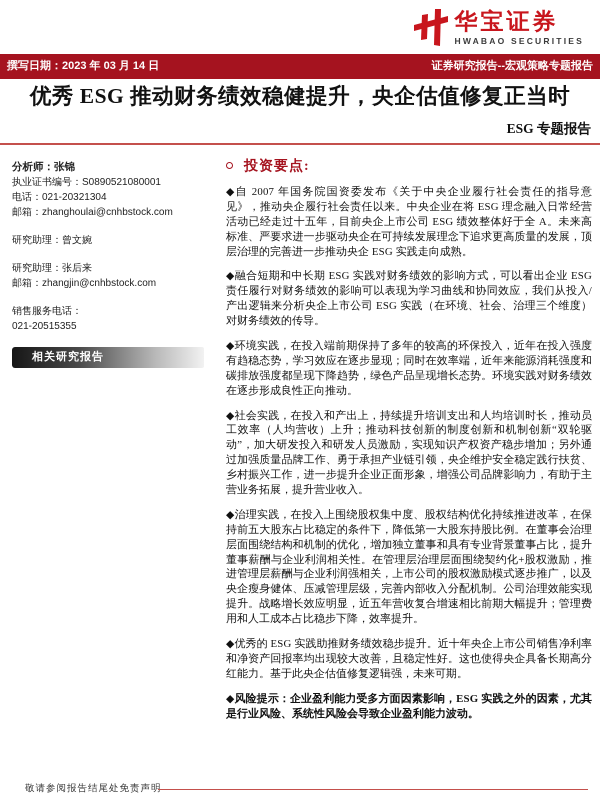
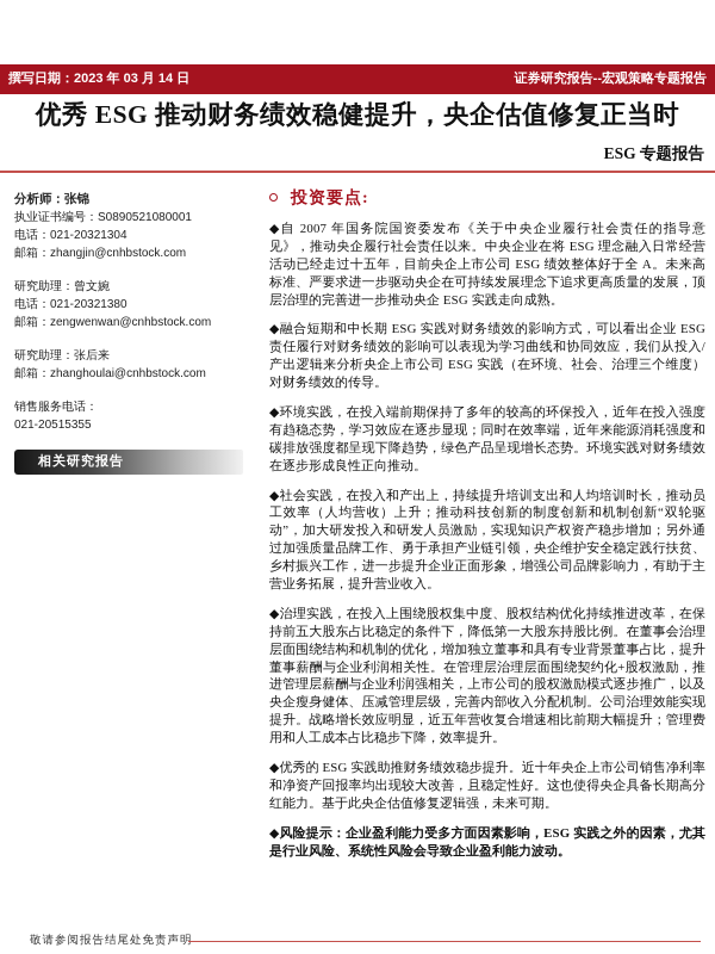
- 华宝证券
- HWABAO SECURITIES
  撰写日期：2023 年 03 月 14 日
  证券研究报告--宏观策略专题报告
  优秀 ESG 推动财务绩效稳健提升，央企估值修复正当时
  ESG 专题报告
  分析师：张锦
  执业证书编号：S0890521080001
  电话：021-20321304
- 邮箱：zhanghoulai@cnhbstock.com
+ 邮箱：zhangjin@cnhbstock.com
  研究助理：曾文婉
+ 电话：021-20321380
+ 邮箱：zengwenwan@cnhbstock.com
  研究助理：张后来
- 邮箱：zhangjin@cnhbstock.com
+ 邮箱：zhanghoulai@cnhbstock.com
  销售服务电话：
  021-20515355
  相关研究报告
  投资要点:
  ◆自 2007 年国务院国资委发布《关于中央企业履行社会责任的指导意见》，推动央企履行社会责任以来。中央企业在将 ESG 理念融入日常经营活动已经走过十五年，目前央企上市公司 ESG 绩效整体好于全 A。未来高标准、严要求进一步驱动央企在可持续发展理念下追求更高质量的发展，顶层治理的完善进一步推动央企 ESG 实践走向成熟。
  ◆融合短期和中长期 ESG 实践对财务绩效的影响方式，可以看出企业 ESG 责任履行对财务绩效的影响可以表现为学习曲线和协同效应，我们从投入/产出逻辑来分析央企上市公司 ESG 实践（在环境、社会、治理三个维度）对财务绩效的传导。
  ◆环境实践，在投入端前期保持了多年的较高的环保投入，近年在投入强度有趋稳态势，学习效应在逐步显现；同时在效率端，近年来能源消耗强度和碳排放强度都呈现下降趋势，绿色产品呈现增长态势。环境实践对财务绩效在逐步形成良性正向推动。
  ◆社会实践，在投入和产出上，持续提升培训支出和人均培训时长，推动员工效率（人均营收）上升；推动科技创新的制度创新和机制创新“双轮驱动”，加大研发投入和研发人员激励，实现知识产权资产稳步增加；另外通过加强质量品牌工作、勇于承担产业链引领，央企维护安全稳定践行扶贫、乡村振兴工作，进一步提升企业正面形象，增强公司品牌影响力，有助于主营业务拓展，提升营业收入。
  ◆治理实践，在投入上围绕股权集中度、股权结构优化持续推进改革，在保持前五大股东占比稳定的条件下，降低第一大股东持股比例。在董事会治理层面围绕结构和机制的优化，增加独立董事和具有专业背景董事占比，提升董事薪酬与企业利润相关性。在管理层治理层面围绕契约化+股权激励，推进管理层薪酬与企业利润强相关，上市公司的股权激励模式逐步推广，以及央企瘦身健体、压减管理层级，完善内部收入分配机制。公司治理效能实现提升。战略增长效应明显，近五年营收复合增速相比前期大幅提升；管理费用和人工成本占比稳步下降，效率提升。
  ◆优秀的 ESG 实践助推财务绩效稳步提升。近十年央企上市公司销售净利率和净资产回报率均出现较大改善，且稳定性好。这也使得央企具备长期高分红能力。基于此央企估值修复逻辑强，未来可期。
  ◆风险提示：企业盈利能力受多方面因素影响，ESG 实践之外的因素，尤其是行业风险、系统性风险会导致企业盈利能力波动。
  敬请参阅报告结尾处免责声明
